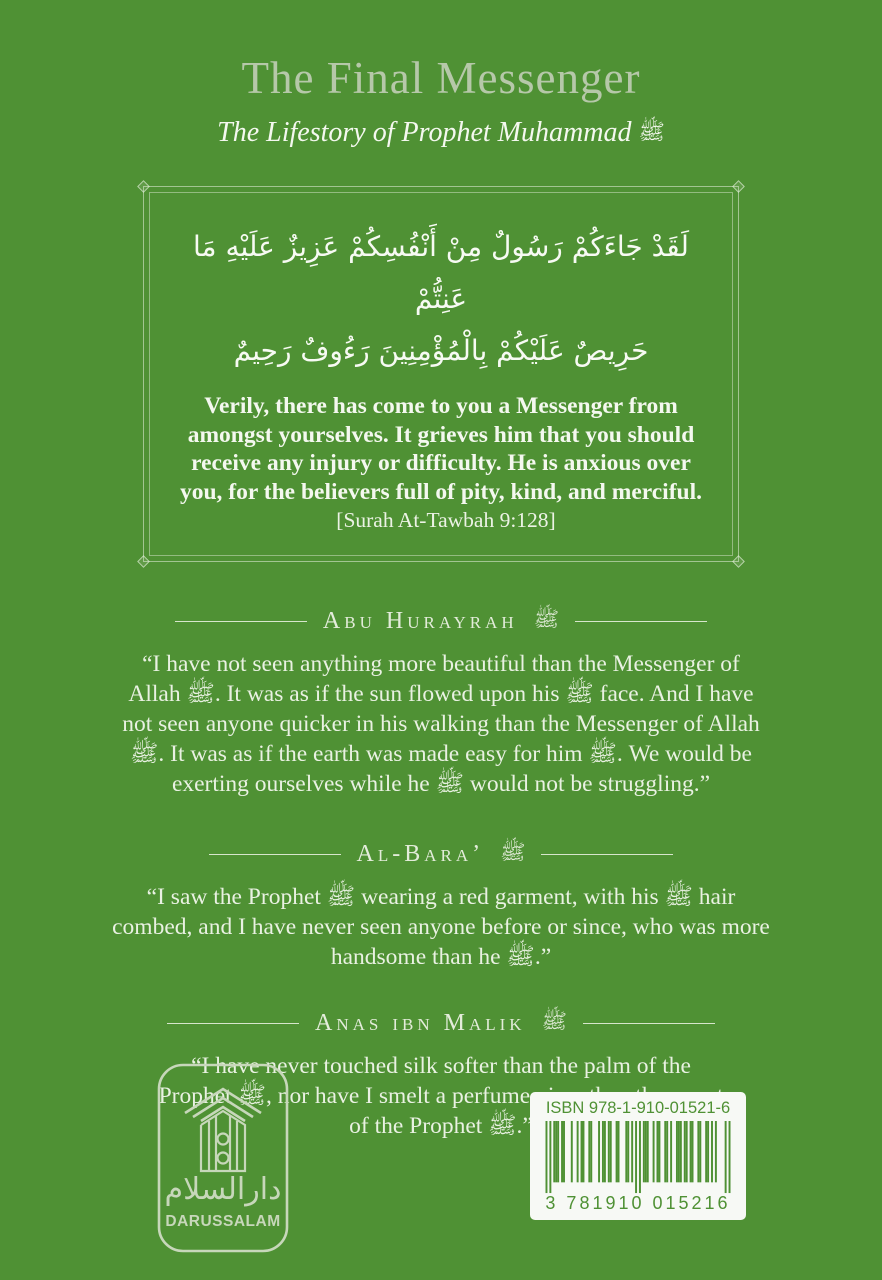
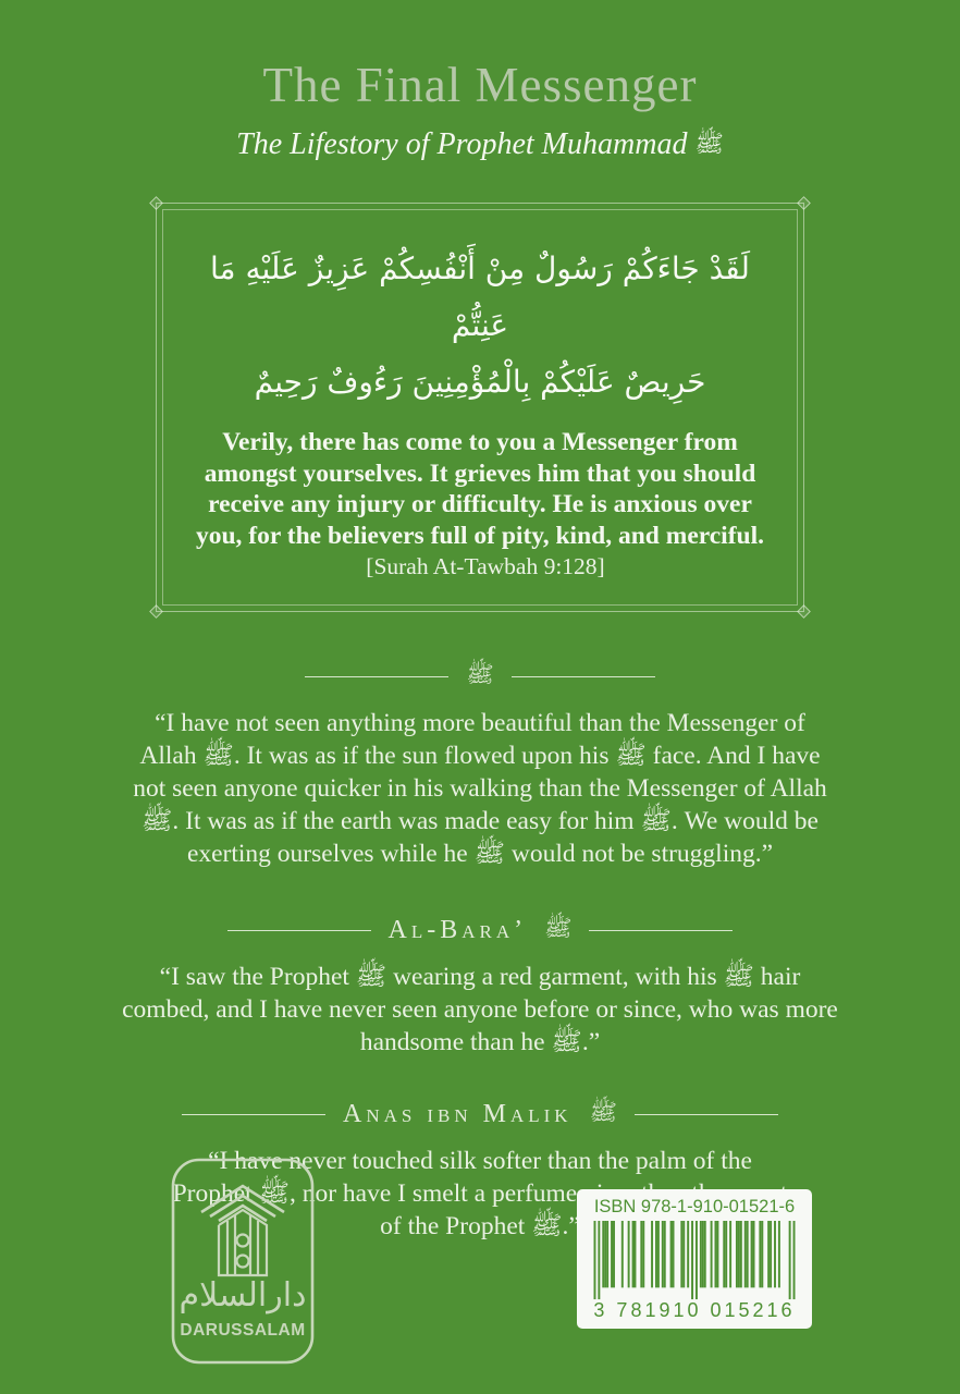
  The Final Messenger
  The Lifestory of Prophet Muhammad ﷺ
  لَقَدْ جَاءَكُمْ رَسُولٌ مِنْ أَنْفُسِكُمْ عَزِيزٌ عَلَيْهِ مَا عَنِتُّمْ
  حَرِيصٌ عَلَيْكُمْ بِالْمُؤْمِنِينَ رَءُوفٌ رَحِيمٌ
  Verily, there has come to you a Messenger from amongst yourselves. It grieves him that you should receive any injury or difficulty. He is anxious over you, for the believers full of pity, kind, and merciful. [Surah At-Tawbah 9:128]
- Abu Hurayrah
  ﷺ
  “I have not seen anything more beautiful than the Messenger of Allah ﷺ. It was as if the sun flowed upon his ﷺ face. And I have not seen anyone quicker in his walking than the Messenger of Allah ﷺ. It was as if the earth was made easy for him ﷺ. We would be exerting ourselves while he ﷺ would not be struggling.”
  Al-Bara’
  ﷺ
  “I saw the Prophet ﷺ wearing a red garment, with his ﷺ hair combed, and I have never seen anyone before or since, who was more handsome than he ﷺ.”
  Anas ibn Malik
  ﷺ
  ever touched silk softer than the palm of the Prophet ﷺ, nor have I smelt a perfume of the Prophet ﷺ.”
  دارالسلام
  DARUSSALAM
  ISBN 978-1-910-01521-6
  3 781910 015216
